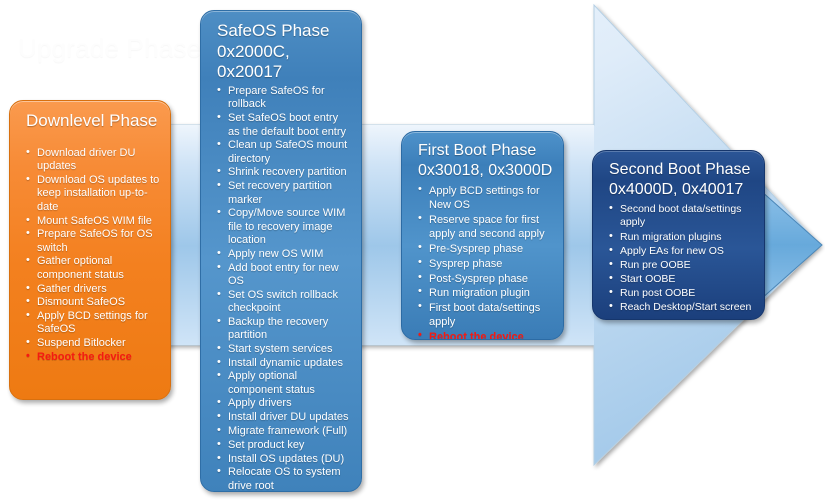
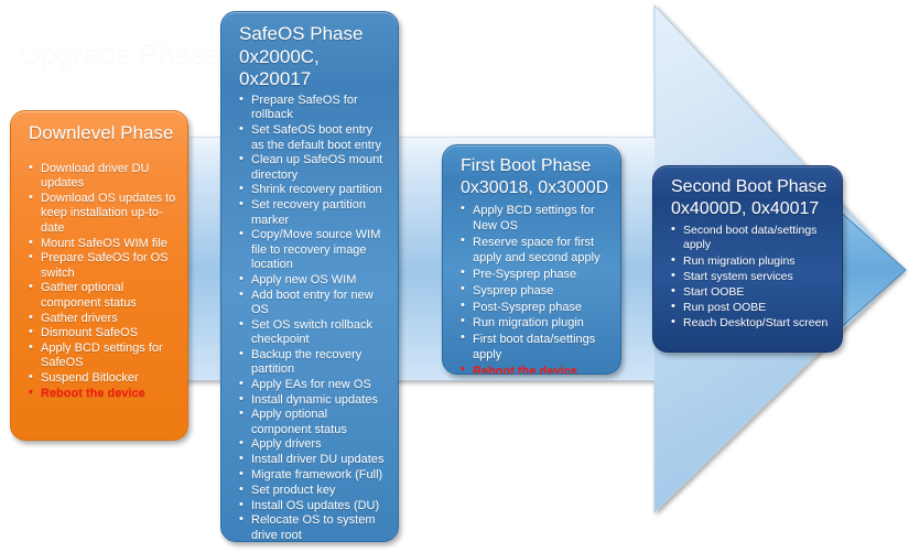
  Upgrade Phase
  Downlevel Phase
  Download driver DU updates
  Download OS updates to keep installation up-to-date
  Mount SafeOS WIM file
  Prepare SafeOS for OS switch
  Gather optional component status
  Gather drivers
  Dismount SafeOS
  Apply BCD settings for SafeOS
  Suspend Bitlocker
  Reboot the device
  SafeOS Phase
  0x2000C, 0x20017
  Prepare SafeOS for rollback
  Set SafeOS boot entry as the default boot entry
  Clean up SafeOS mount directory
  Shrink recovery partition
  Set recovery partition marker
  Copy/Move source WIM file to recovery image location
  Apply new OS WIM
  Add boot entry for new OS
  Set OS switch rollback checkpoint
  Backup the recovery partition
- Start system services
+ Apply EAs for new OS
  Install dynamic updates
  Apply optional component status
  Apply drivers
  Install driver DU updates
  Migrate framework (Full)
  Set product key
  Install OS updates (DU)
  Relocate OS to system drive root
  First Boot Phase
  0x30018, 0x3000D
  Apply BCD settings for New OS
  Reserve space for first apply and second apply
  Pre-Sysprep phase
  Sysprep phase
  Post-Sysprep phase
  Run migration plugin
  First boot data/settings apply
  Reboot the device
  Second Boot Phase
  0x4000D, 0x40017
  Second boot data/settings apply
  Run migration plugins
- Apply EAs for new OS
+ Start system services
- Run pre OOBE
  Start OOBE
  Run post OOBE
  Reach Desktop/Start screen
